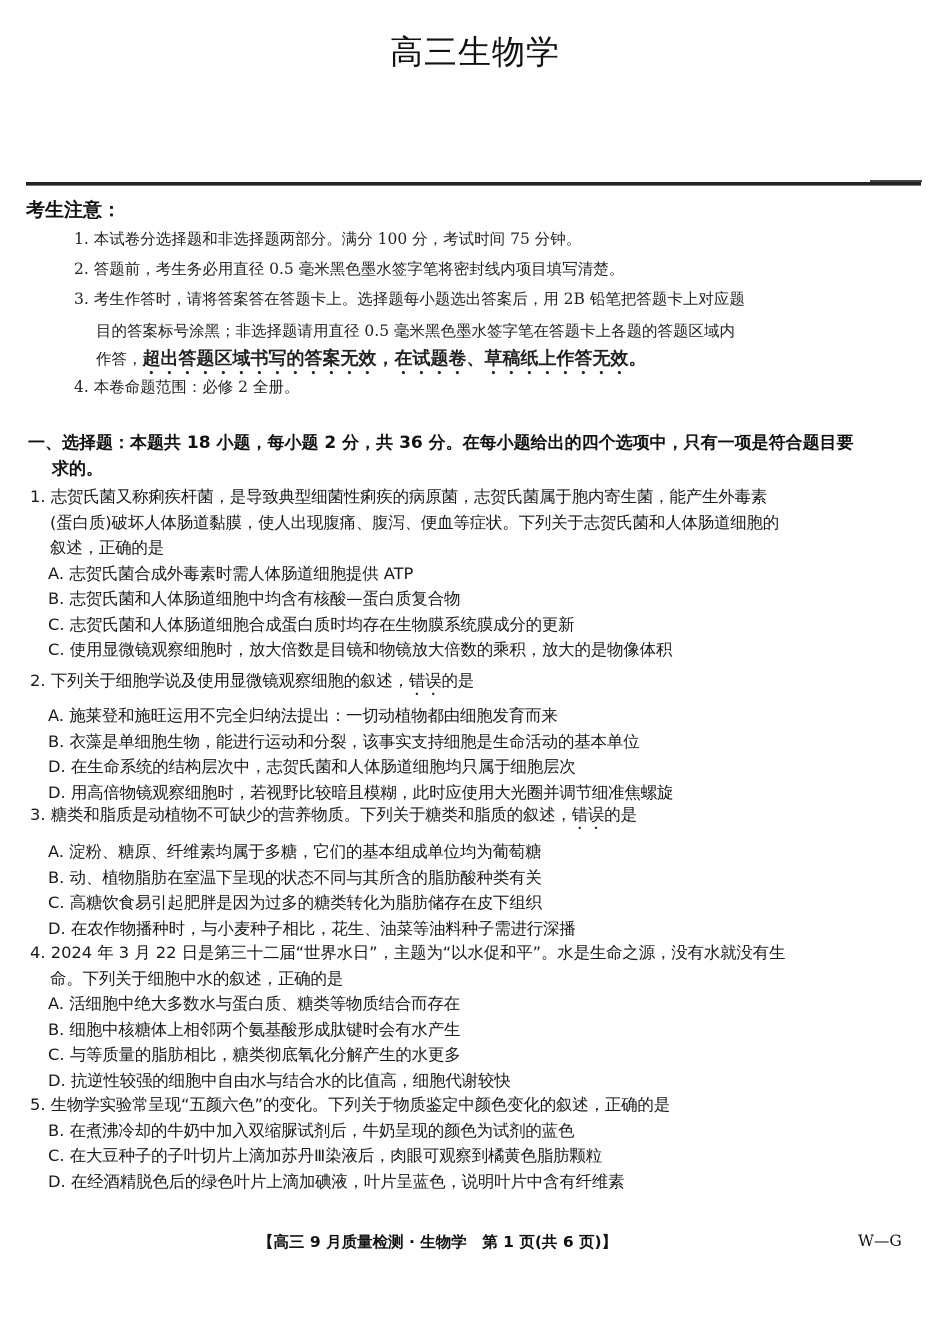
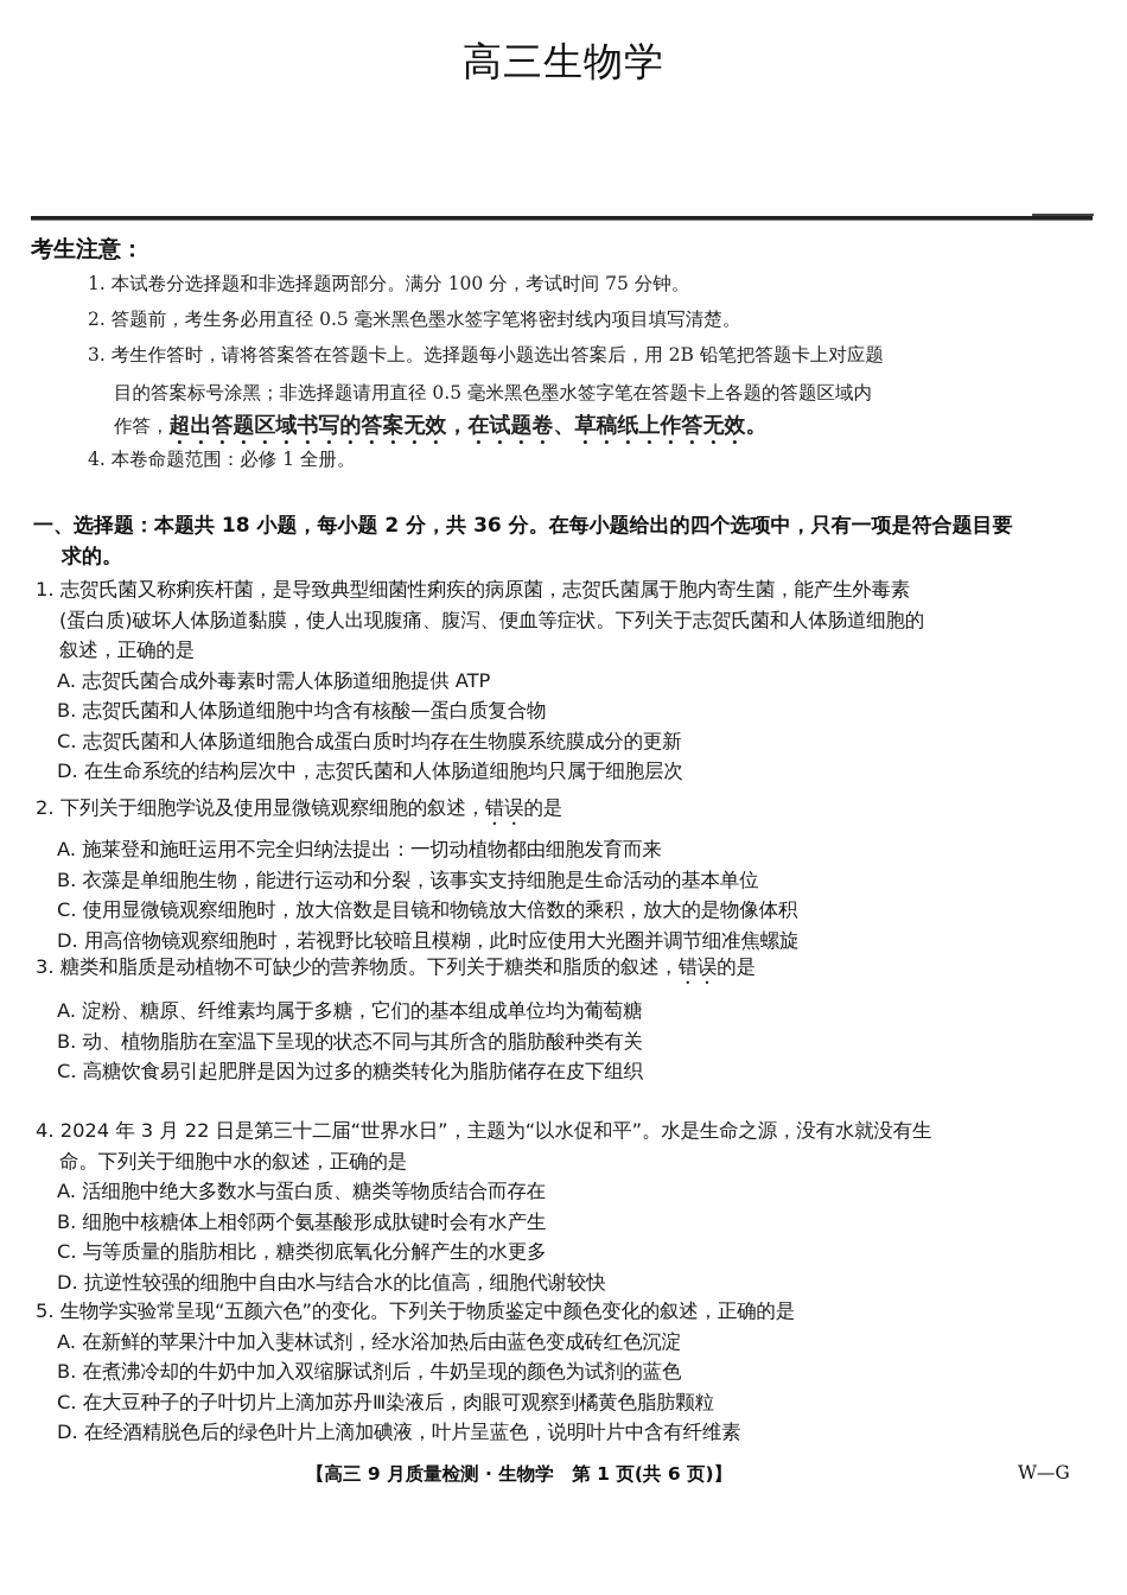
  高三生物学
  考生注意：
  1. 本试卷分选择题和非选择题两部分。满分 100 分，考试时间 75 分钟。
  2. 答题前，考生务必用直径 0.5 毫米黑色墨水签字笔将密封线内项目填写清楚。
  3. 考生作答时，请将答案答在答题卡上。选择题每小题选出答案后，用 2B 铅笔把答题卡上对应题
  目的答案标号涂黑；非选择题请用直径 0.5 毫米黑色墨水签字笔在答题卡上各题的答题区域内
  作答，超出答题区域书写的答案无效，在试题卷、草稿纸上作答无效。
- 4. 本卷命题范围：必修 2 全册。
+ 4. 本卷命题范围：必修 1 全册。
  一、选择题：本题共 18 小题，每小题 2 分，共 36 分。在每小题给出的四个选项中，只有一项是符合题目要
  求的。
  1. 志贺氏菌又称痢疾杆菌，是导致典型细菌性痢疾的病原菌，志贺氏菌属于胞内寄生菌，能产生外毒素
  (蛋白质)破坏人体肠道黏膜，使人出现腹痛、腹泻、便血等症状。下列关于志贺氏菌和人体肠道细胞的
  叙述，正确的是
  A. 志贺氏菌合成外毒素时需人体肠道细胞提供 ATP
  B. 志贺氏菌和人体肠道细胞中均含有核酸—蛋白质复合物
  C. 志贺氏菌和人体肠道细胞合成蛋白质时均存在生物膜系统膜成分的更新
- C. 使用显微镜观察细胞时，放大倍数是目镜和物镜放大倍数的乘积，放大的是物像体积
+ D. 在生命系统的结构层次中，志贺氏菌和人体肠道细胞均只属于细胞层次
  2. 下列关于细胞学说及使用显微镜观察细胞的叙述，错误的是
  A. 施莱登和施旺运用不完全归纳法提出：一切动植物都由细胞发育而来
  B. 衣藻是单细胞生物，能进行运动和分裂，该事实支持细胞是生命活动的基本单位
- D. 在生命系统的结构层次中，志贺氏菌和人体肠道细胞均只属于细胞层次
+ C. 使用显微镜观察细胞时，放大倍数是目镜和物镜放大倍数的乘积，放大的是物像体积
  D. 用高倍物镜观察细胞时，若视野比较暗且模糊，此时应使用大光圈并调节细准焦螺旋
  3. 糖类和脂质是动植物不可缺少的营养物质。下列关于糖类和脂质的叙述，错误的是
  A. 淀粉、糖原、纤维素均属于多糖，它们的基本组成单位均为葡萄糖
  B. 动、植物脂肪在室温下呈现的状态不同与其所含的脂肪酸种类有关
  C. 高糖饮食易引起肥胖是因为过多的糖类转化为脂肪储存在皮下组织
- D. 在农作物播种时，与小麦种子相比，花生、油菜等油料种子需进行深播
  4. 2024 年 3 月 22 日是第三十二届“世界水日”，主题为“以水促和平”。水是生命之源，没有水就没有生
  命。下列关于细胞中水的叙述，正确的是
  A. 活细胞中绝大多数水与蛋白质、糖类等物质结合而存在
  B. 细胞中核糖体上相邻两个氨基酸形成肽键时会有水产生
  C. 与等质量的脂肪相比，糖类彻底氧化分解产生的水更多
  D. 抗逆性较强的细胞中自由水与结合水的比值高，细胞代谢较快
  5. 生物学实验常呈现“五颜六色”的变化。下列关于物质鉴定中颜色变化的叙述，正确的是
+ A. 在新鲜的苹果汁中加入斐林试剂，经水浴加热后由蓝色变成砖红色沉淀
  B. 在煮沸冷却的牛奶中加入双缩脲试剂后，牛奶呈现的颜色为试剂的蓝色
  C. 在大豆种子的子叶切片上滴加苏丹Ⅲ染液后，肉眼可观察到橘黄色脂肪颗粒
  D. 在经酒精脱色后的绿色叶片上滴加碘液，叶片呈蓝色，说明叶片中含有纤维素
  【高三 9 月质量检测 · 生物学 第 1 页(共 6 页)】
  W—G
